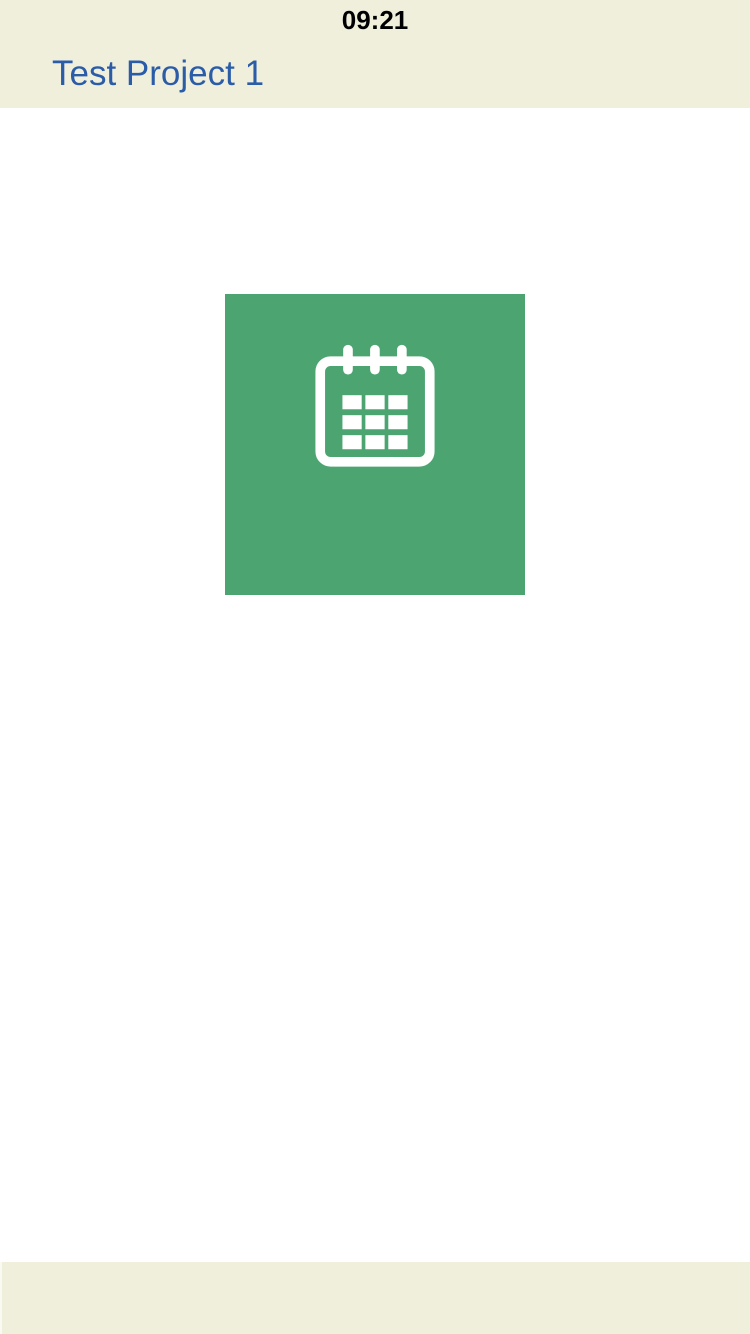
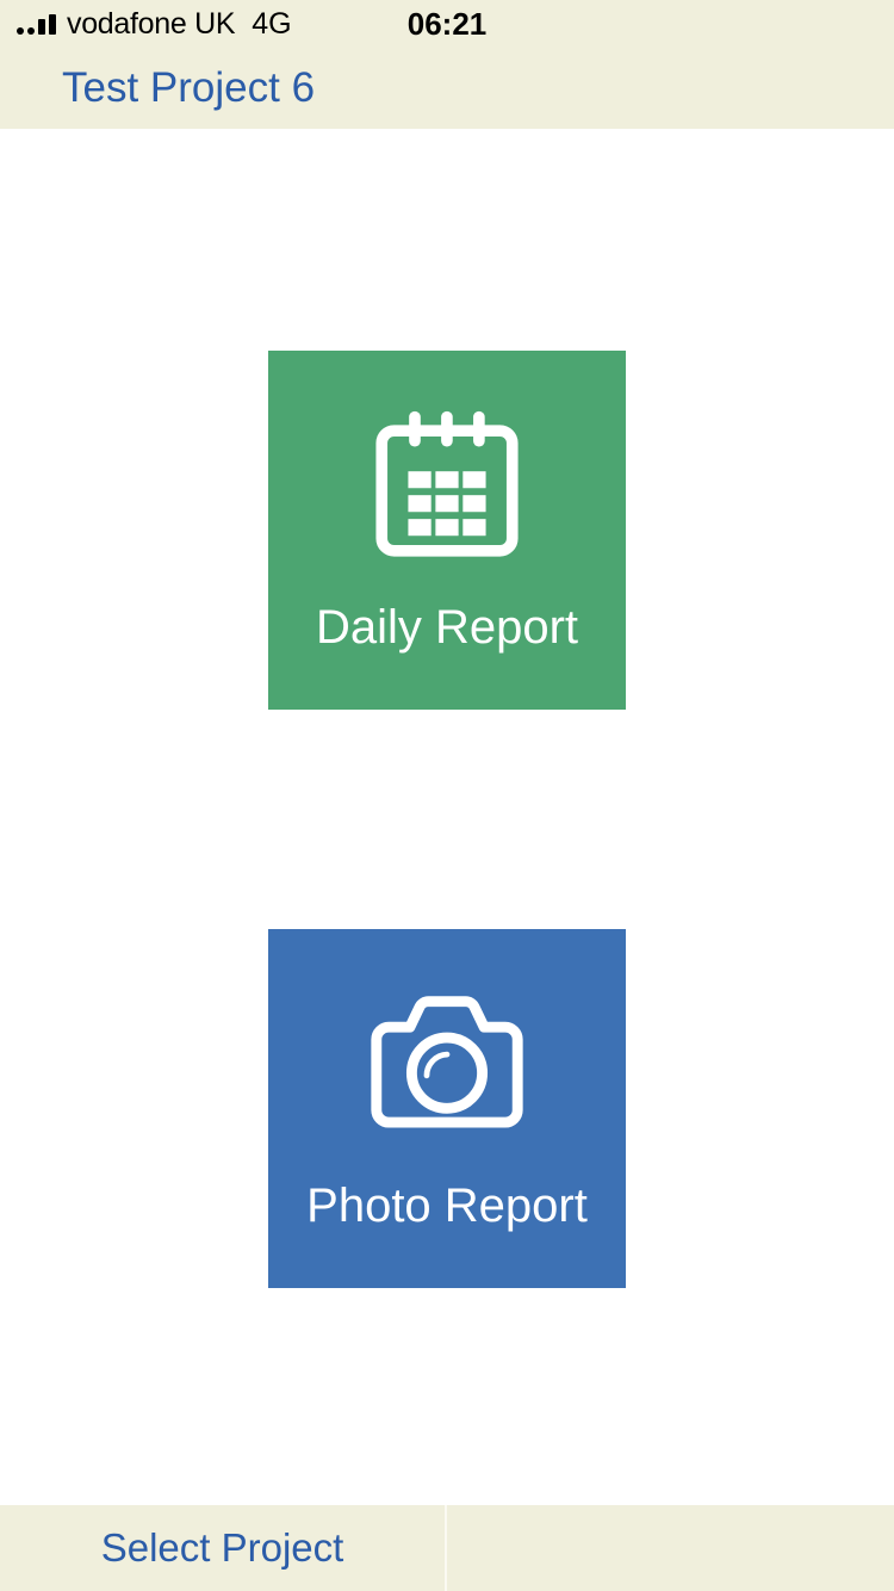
+ vodafone UK
+ 4G
- 09:21
+ 06:21
- Test Project 1
+ Test Project 6
+ Daily Report
+ Photo Report
+ Select Project
